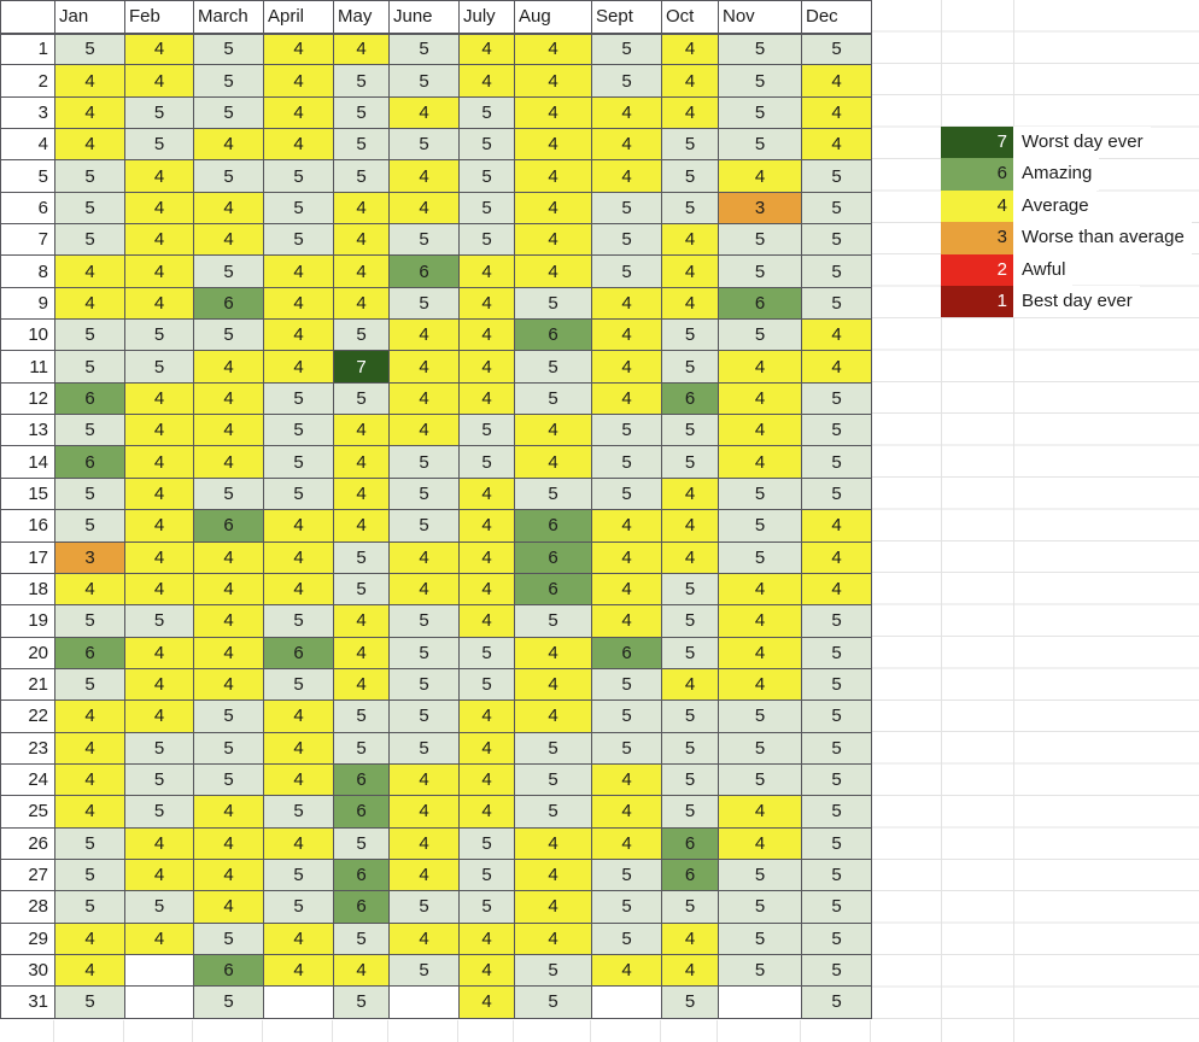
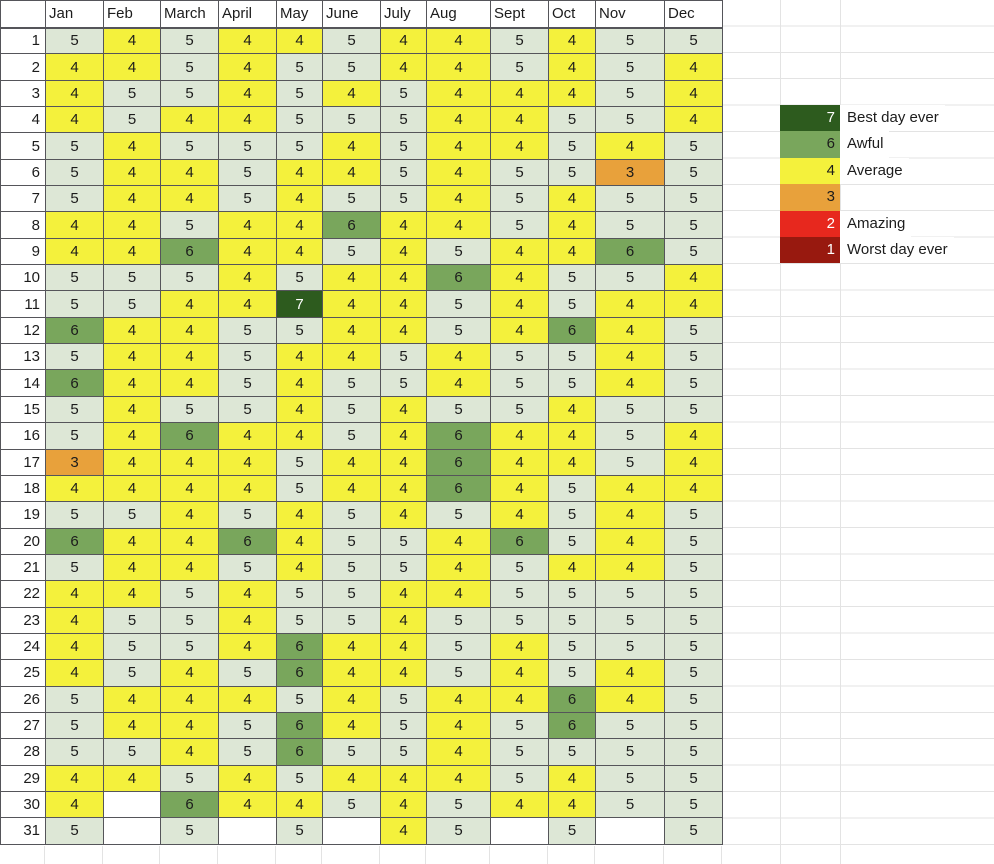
  	Jan	Feb	March	April	May	June	July	Aug	Sept	Oct	Nov	Dec
  1	5	4	5	4	4	5	4	4	5	4	5	5
  2	4	4	5	4	5	5	4	4	5	4	5	4
  3	4	5	5	4	5	4	5	4	4	4	5	4
  4	4	5	4	4	5	5	5	4	4	5	5	4
  5	5	4	5	5	5	4	5	4	4	5	4	5
  6	5	4	4	5	4	4	5	4	5	5	3	5
  7	5	4	4	5	4	5	5	4	5	4	5	5
  8	4	4	5	4	4	6	4	4	5	4	5	5
  9	4	4	6	4	4	5	4	5	4	4	6	5
  10	5	5	5	4	5	4	4	6	4	5	5	4
  11	5	5	4	4	7	4	4	5	4	5	4	4
  12	6	4	4	5	5	4	4	5	4	6	4	5
  13	5	4	4	5	4	4	5	4	5	5	4	5
  14	6	4	4	5	4	5	5	4	5	5	4	5
  15	5	4	5	5	4	5	4	5	5	4	5	5
  16	5	4	6	4	4	5	4	6	4	4	5	4
  17	3	4	4	4	5	4	4	6	4	4	5	4
  18	4	4	4	4	5	4	4	6	4	5	4	4
  19	5	5	4	5	4	5	4	5	4	5	4	5
  20	6	4	4	6	4	5	5	4	6	5	4	5
  21	5	4	4	5	4	5	5	4	5	4	4	5
  22	4	4	5	4	5	5	4	4	5	5	5	5
  23	4	5	5	4	5	5	4	5	5	5	5	5
  24	4	5	5	4	6	4	4	5	4	5	5	5
  25	4	5	4	5	6	4	4	5	4	5	4	5
  26	5	4	4	4	5	4	5	4	4	6	4	5
  27	5	4	4	5	6	4	5	4	5	6	5	5
  28	5	5	4	5	6	5	5	4	5	5	5	5
  29	4	4	5	4	5	4	4	4	5	4	5	5
  30	4		6	4	4	5	4	5	4	4	5	5
  31	5		5		5		4	5		5		5
  7
- Worst day ever
+ Best day ever
  6
- Amazing
+ Awful
  4
  Average
  3
- Worse than average
  2
- Awful
+ Amazing
  1
- Best day ever
+ Worst day ever
